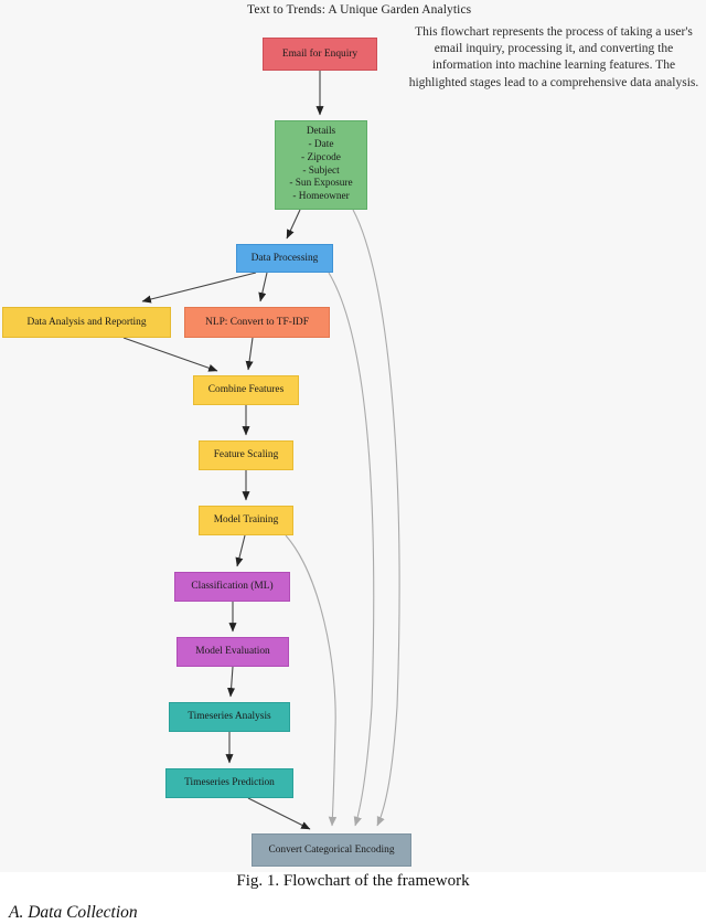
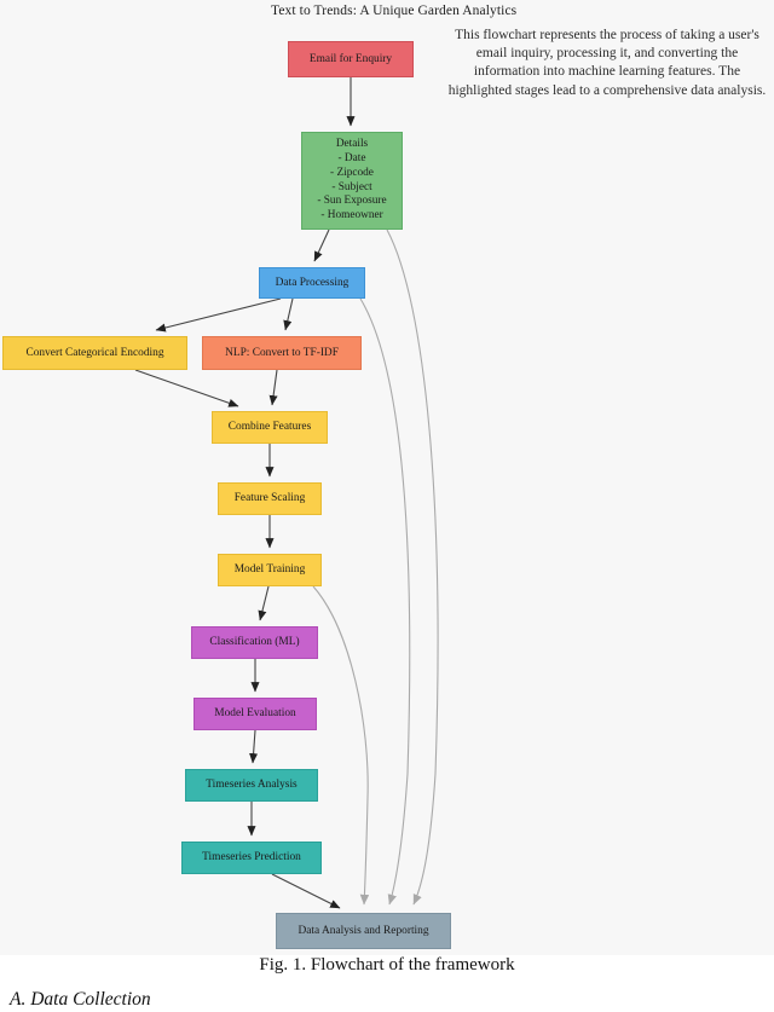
  Text to Trends: A Unique Garden Analytics
  This flowchart represents the process of taking a user's email inquiry, processing it, and converting the information into machine learning features. The highlighted stages lead to a comprehensive data analysis.
  Email for Enquiry
  Details
  - Date
  - Zipcode
  - Subject
  - Sun Exposure
  - Homeowner
  Data Processing
- Data Analysis and Reporting
+ Convert Categorical Encoding
  NLP: Convert to TF-IDF
  Combine Features
  Feature Scaling
  Model Training
  Classification (ML)
  Model Evaluation
  Timeseries Analysis
  Timeseries Prediction
- Convert Categorical Encoding
+ Data Analysis and Reporting
  Fig. 1. Flowchart of the framework
  A. Data Collection
